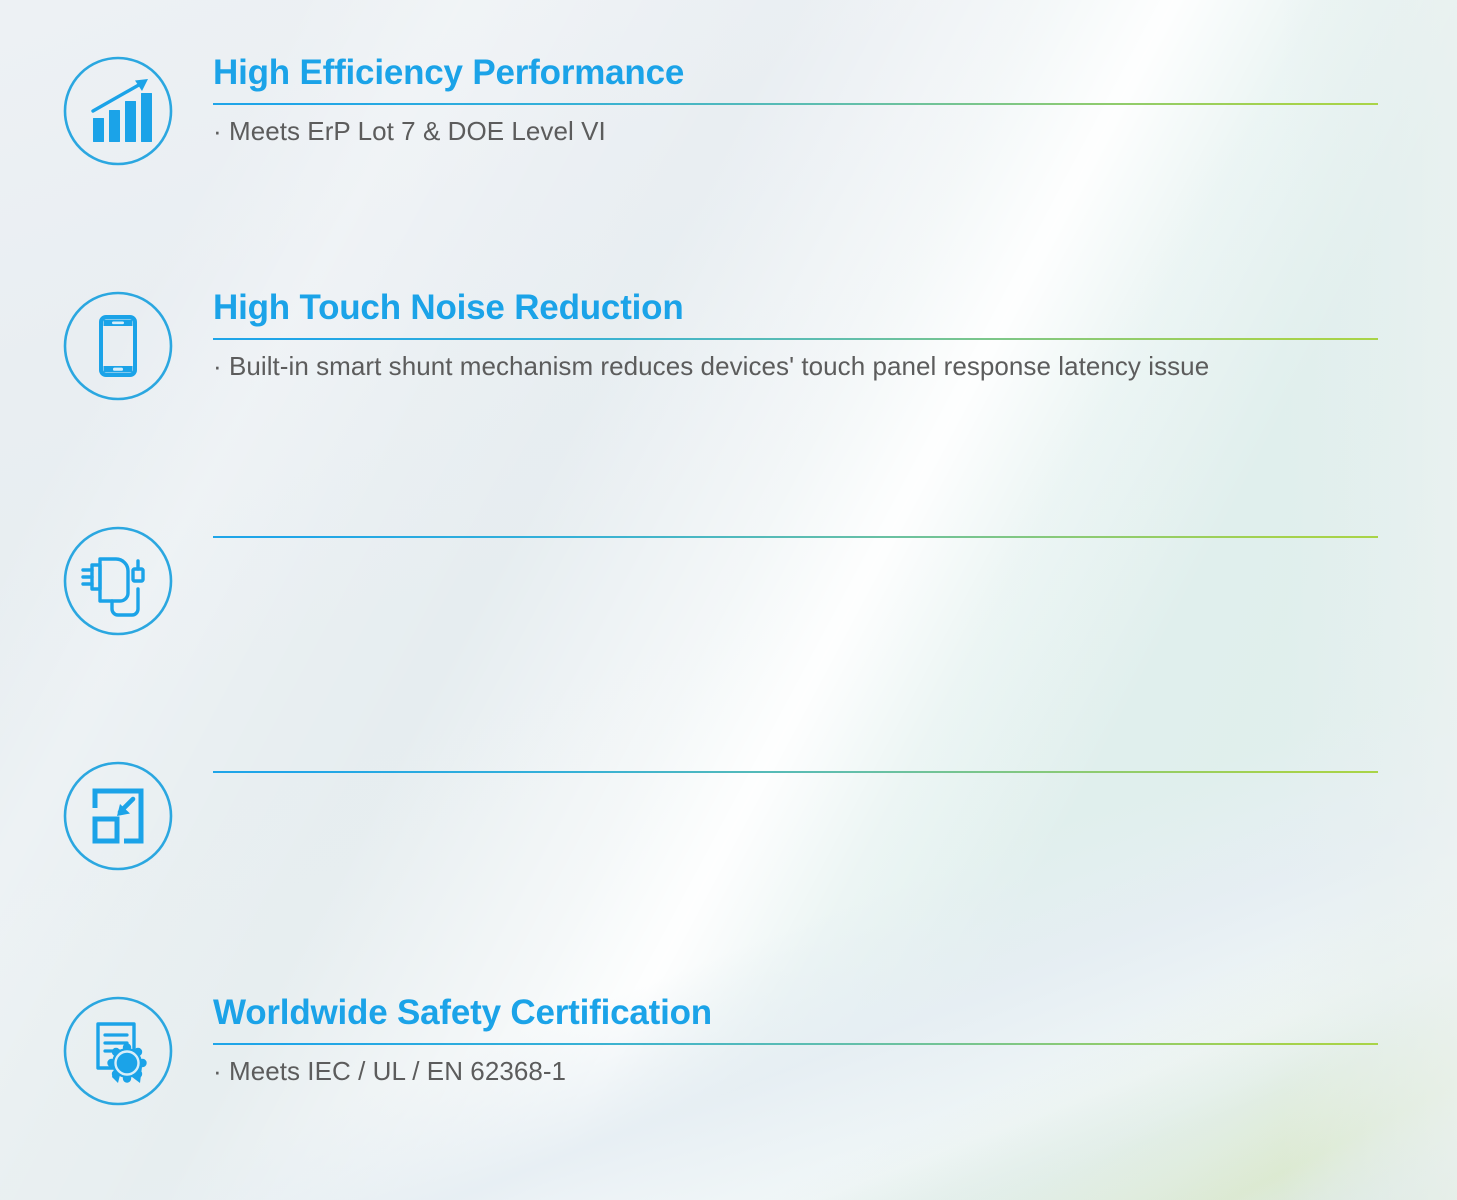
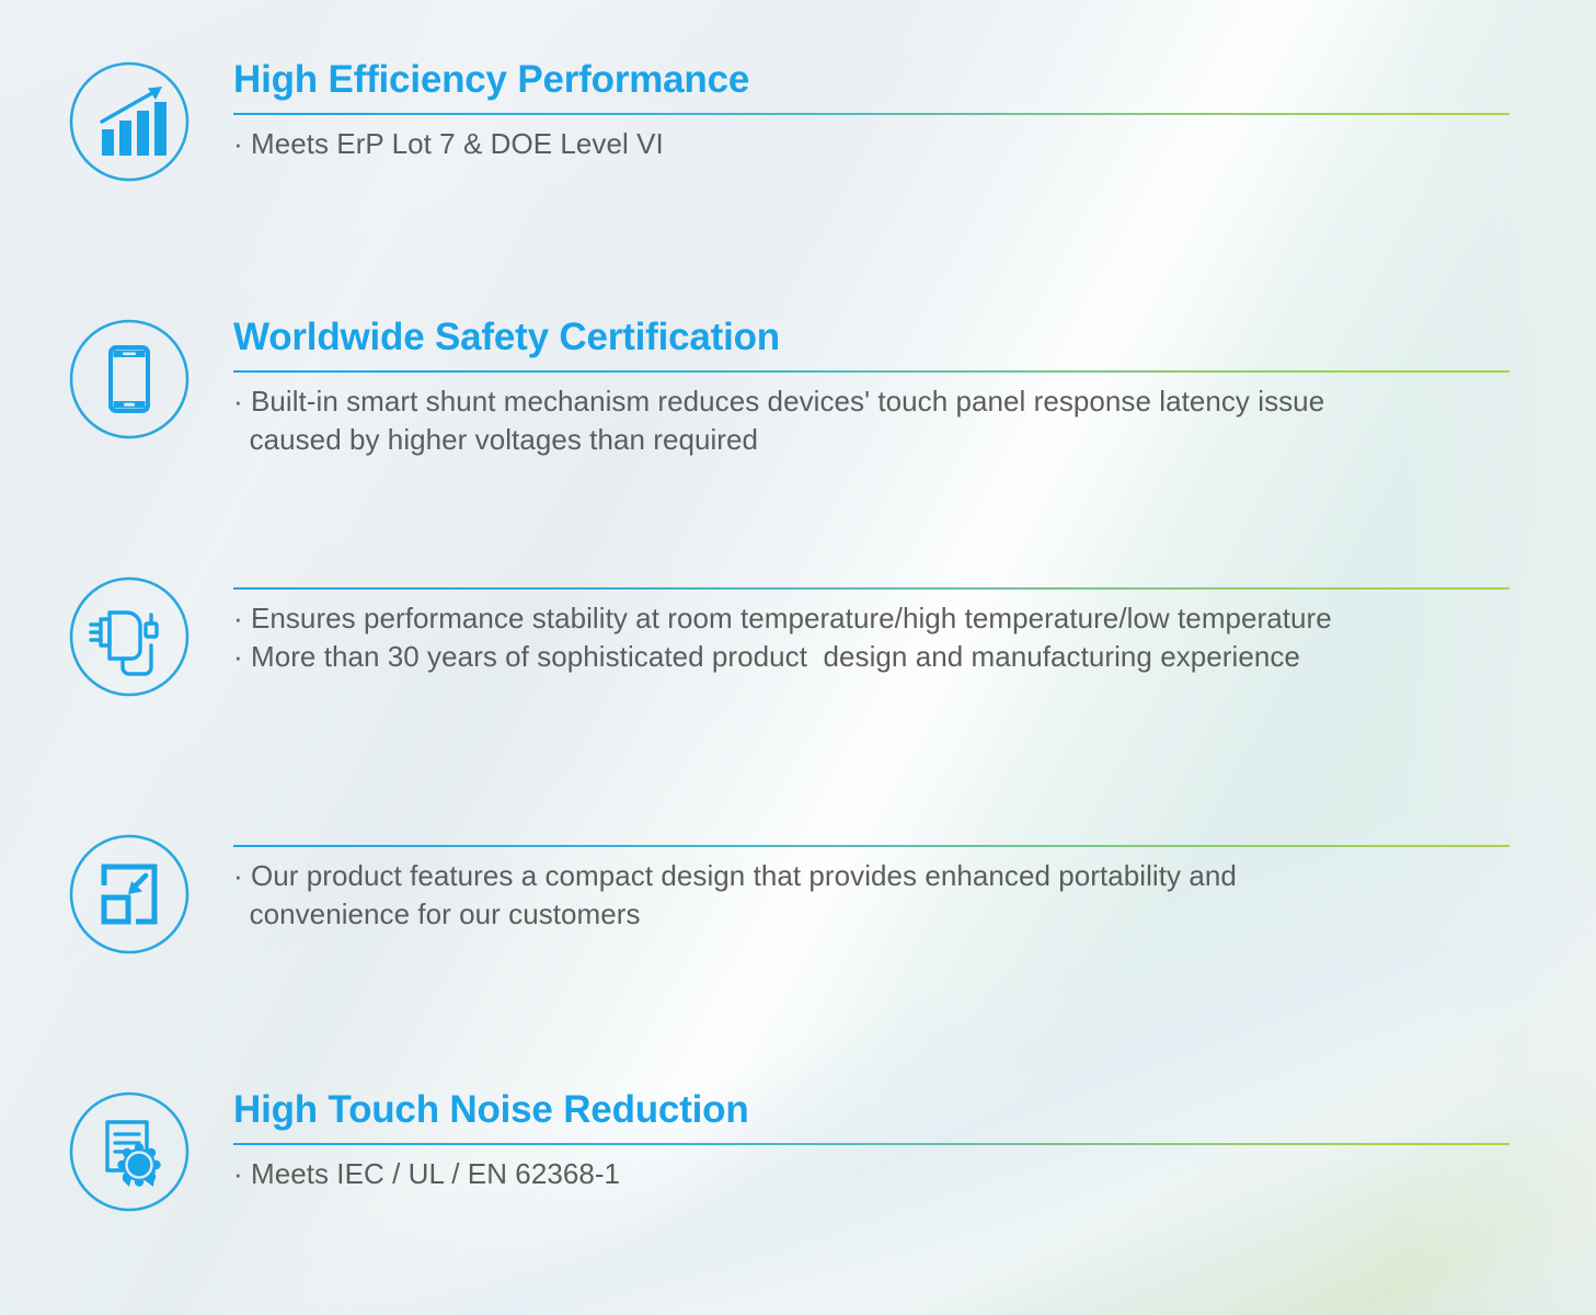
  High Efficiency Performance
  · Meets ErP Lot 7 & DOE Level VI
- High Touch Noise Reduction
+ Worldwide Safety Certification
  · Built-in smart shunt mechanism reduces devices' touch panel response latency issue
+ caused by higher voltages than required
+ · Ensures performance stability at room temperature/high temperature/low temperature
+ · More than 30 years of sophisticated product design and manufacturing experience
+ · Our product features a compact design that provides enhanced portability and
+ convenience for our customers
- Worldwide Safety Certification
+ High Touch Noise Reduction
  · Meets IEC / UL / EN 62368-1
